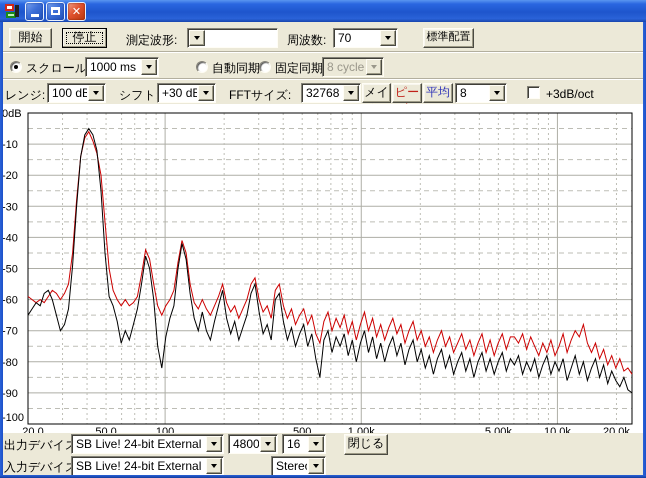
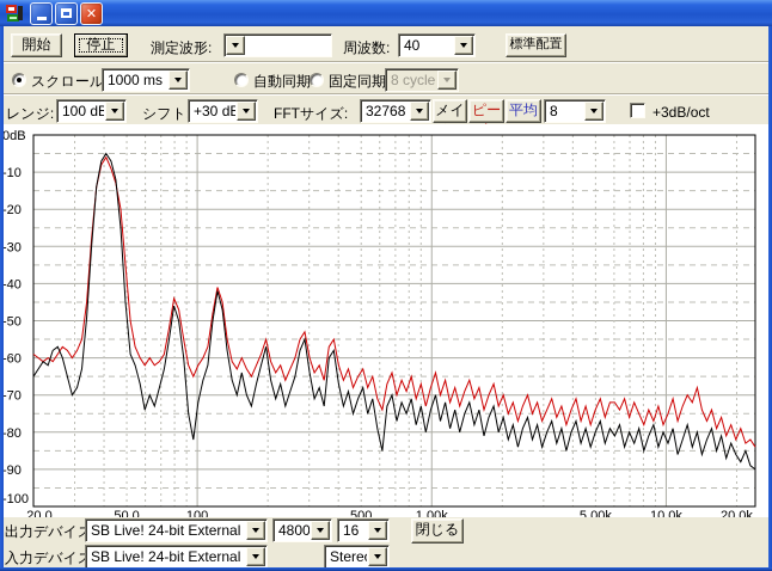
  ✕
  開始
  停止
  測定波形:
  周波数:
- 70
+ 40
  標準配置
  スクロール
  1000 ms
  自動同期
  固定同期
  8 cycle
  レンジ:
  100 dB
  シフト
  +30 dB
  FFTサイズ:
  32768
  平均
  8
  +3dB/oct
  0dB
  -10
  -20
  -30
  -40
  -50
  -60
  -70
  -80
  -90
  -100
  20.0
  50.0
  100
  500
  1.00k
  5.00k
  10.0k
  20.0k
  出力デバイ
  SB Live! 24-bit External
  4800
  16
  閉じる
  入力デバイ
  SB Live! 24-bit External
  Stere
